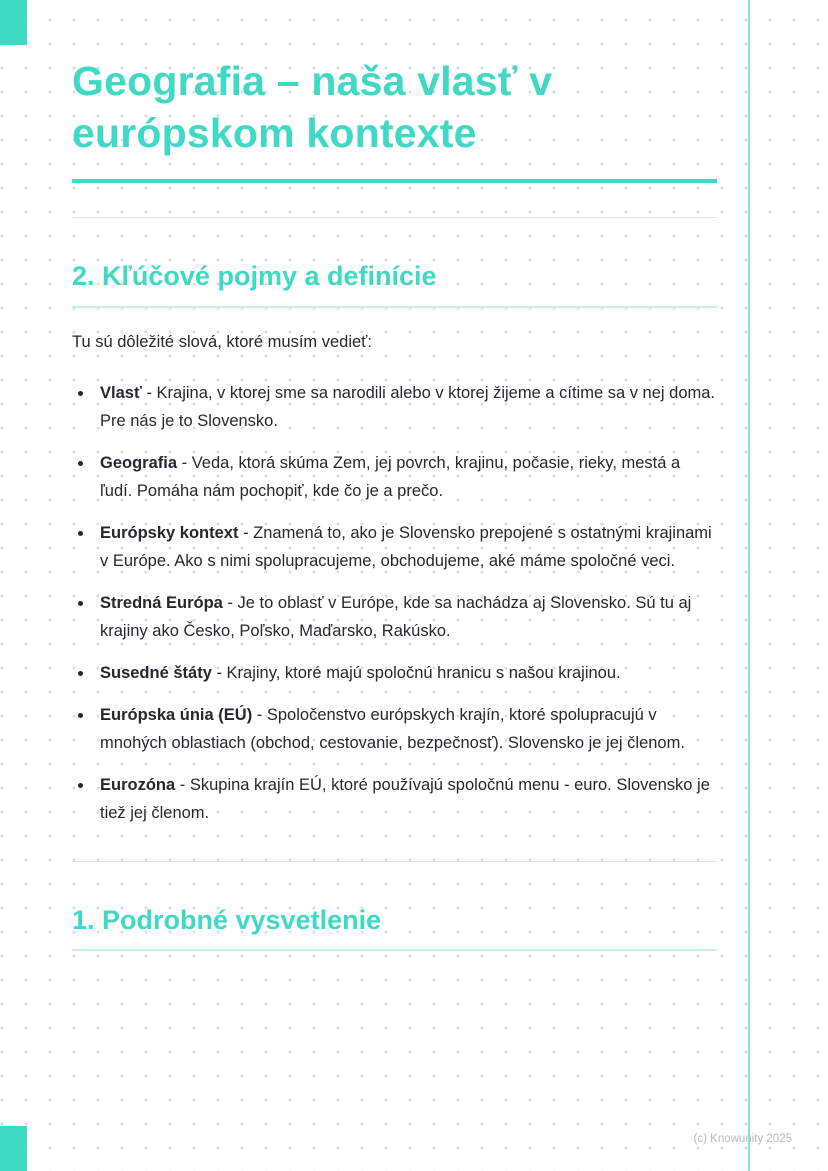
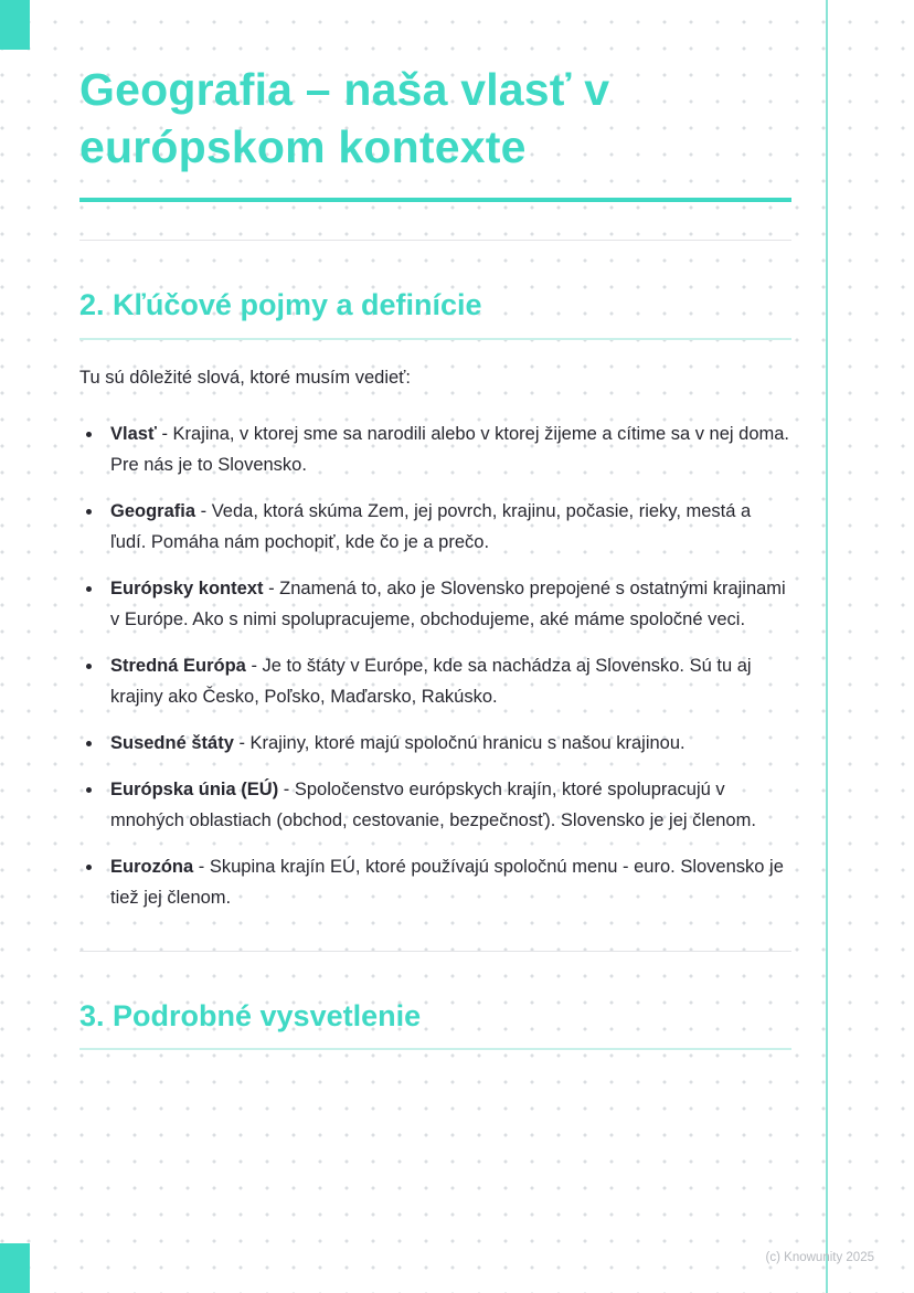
  Geografia – naša vlasť v európskom kontexte
  2. Kľúčové pojmy a definície
  Tu sú dôležité slová, ktoré musím vedieť:
  Vlasť - Krajina, v ktorej sme sa narodili alebo v ktorej žijeme a cítime sa v nej doma. Pre nás je to Slovensko.
  Geografia - Veda, ktorá skúma Zem, jej povrch, krajinu, počasie, rieky, mestá a ľudí. Pomáha nám pochopiť, kde čo je a prečo.
  Európsky kontext - Znamená to, ako je Slovensko prepojené s ostatnými krajinami v Európe. Ako s nimi spolupracujeme, obchodujeme, aké máme spoločné veci.
- Stredná Európa - Je to oblasť v Európe, kde sa nachádza aj Slovensko. Sú tu aj krajiny ako Česko, Poľsko, Maďarsko, Rakúsko.
+ Stredná Európa - Je to štáty v Európe, kde sa nachádza aj Slovensko. Sú tu aj krajiny ako Česko, Poľsko, Maďarsko, Rakúsko.
  Susedné štáty - Krajiny, ktoré majú spoločnú hranicu s našou krajinou.
  Európska únia (EÚ) - Spoločenstvo európskych krajín, ktoré spolupracujú v mnohých oblastiach (obchod, cestovanie, bezpečnosť). Slovensko je jej členom.
  Eurozóna - Skupina krajín EÚ, ktoré používajú spoločnú menu - euro. Slovensko je tiež jej členom.
- 1. Podrobné vysvetlenie
+ 3. Podrobné vysvetlenie
  (c) Knowunity 2025
